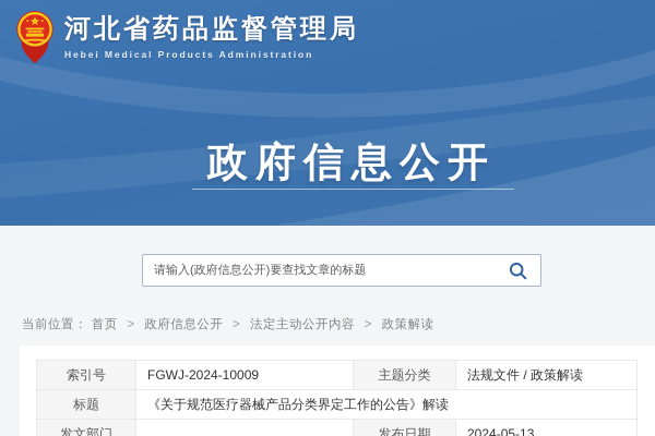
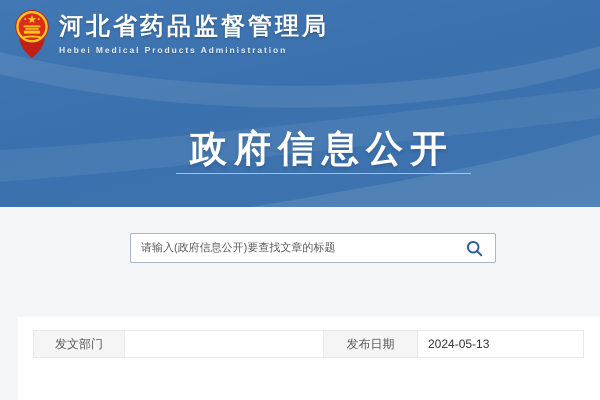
  河北省药品监督管理局
  Hebei Medical Products Administration
  政府信息公开
  请输入(政府信息公开)要查找文章的标题
- 当前位置： 首页 > 政府信息公开 > 法定主动公开内容 > 政策解读
- 索引号	FGWJ-2024-10009	主题分类	法规文件 / 政策解读
- 标题	《关于规范医疗器械产品分类界定工作的公告》解读
  发文部门		发布日期	2024-05-13
